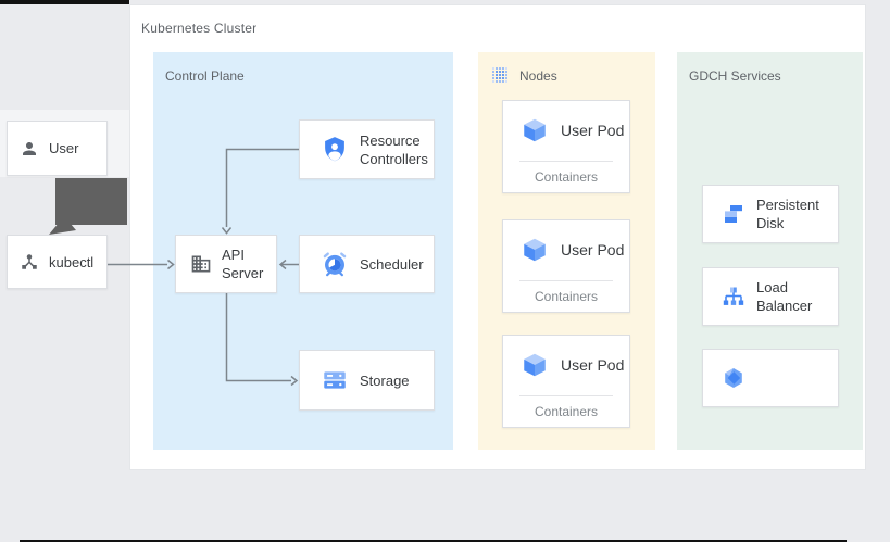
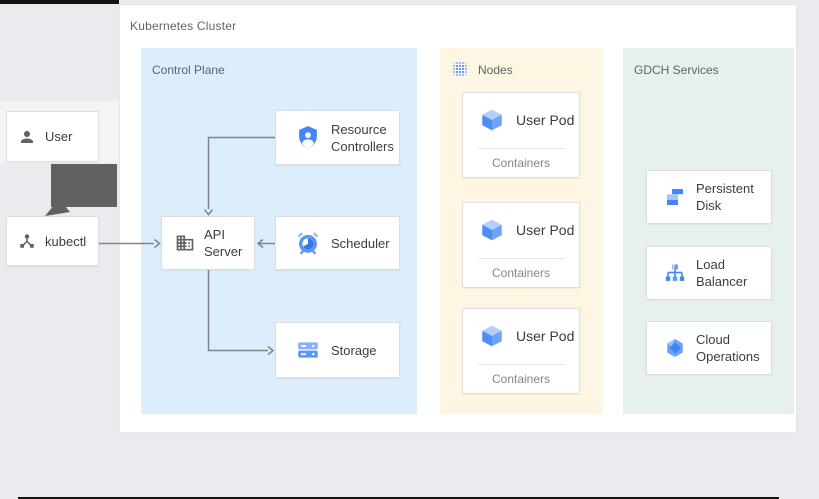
  Kubernetes Cluster
  Control Plane
  Nodes
  GDCH Services
  User
  kubectl
  Resource Controllers
  API Server
  Scheduler
  Storage
  User Pod
  Containers
  User Pod
  Containers
  User Pod
  Containers
  Persistent Disk
  Load Balancer
+ Cloud Operations
